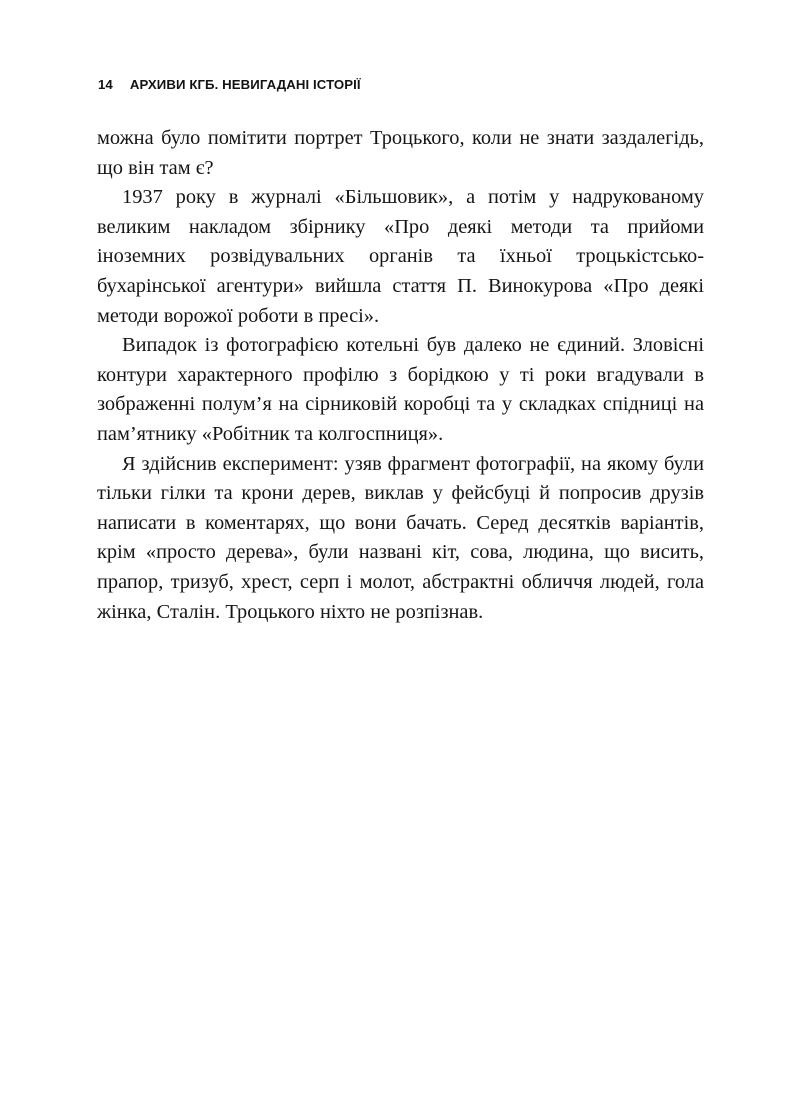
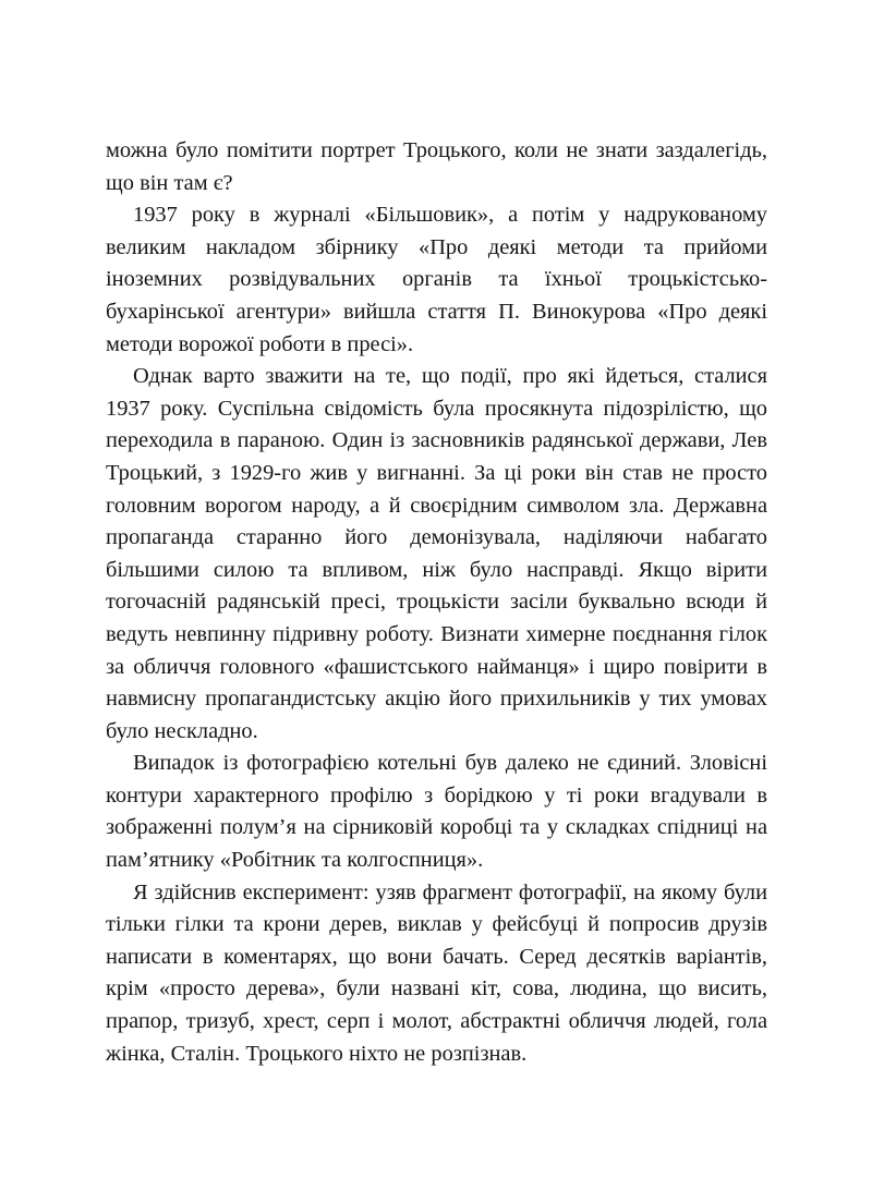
- 14
- АРХИВИ КГБ. НЕВИГАДАНІ ІСТОРІЇ
  можна було помітити портрет Троцького, коли не знати заздалегідь, що він там є?
  1937 року в журналі «Більшовик», а потім у надрукованому великим накладом збірнику «Про деякі методи та прийоми іноземних розвідувальних органів та їхньої троцькістсько-бухарінської агентури» вийшла стаття П. Винокурова «Про деякі методи ворожої роботи в пресі».
+ Однак варто зважити на те, що події, про які йдеться, сталися 1937 року. Суспільна свідомість була просякнута підозрілістю, що переходила в параною. Один із засновників радянської держави, Лев Троцький, з 1929-го жив у вигнанні. За ці роки він став не просто головним ворогом народу, а й своєрідним символом зла. Державна пропаганда старанно його демонізувала, наділяючи набагато більшими силою та впливом, ніж було насправді. Якщо вірити тогочасній радянській пресі, троцькісти засіли буквально всюди й ведуть невпинну підривну роботу. Визнати химерне поєднання гілок за обличчя головного «фашистського найманця» і щиро повірити в навмисну пропагандистську акцію його прихильників у тих умовах було нескладно.
  Випадок із фотографією котельні був далеко не єдиний. Зловісні контури характерного профілю з борідкою у ті роки вгадували в зображенні полум’я на сірниковій коробці та у складках спідниці на пам’ятнику «Робітник та колгоспниця».
  Я здійснив експеримент: узяв фрагмент фотографії, на якому були тільки гілки та крони дерев, виклав у фейсбуці й попросив друзів написати в коментарях, що вони бачать. Серед десятків варіантів, крім «просто дерева», були названі кіт, сова, людина, що висить, прапор, тризуб, хрест, серп і молот, абстрактні обличчя людей, гола жінка, Сталін. Троцького ніхто не розпізнав.
